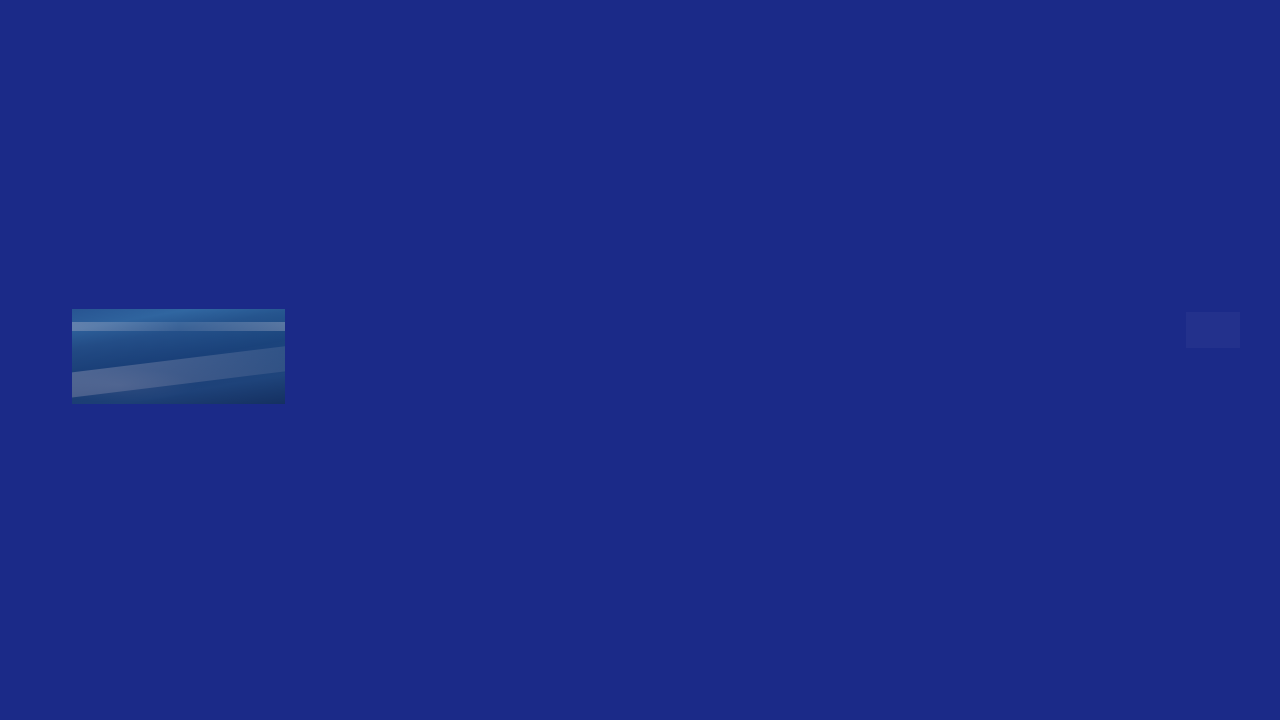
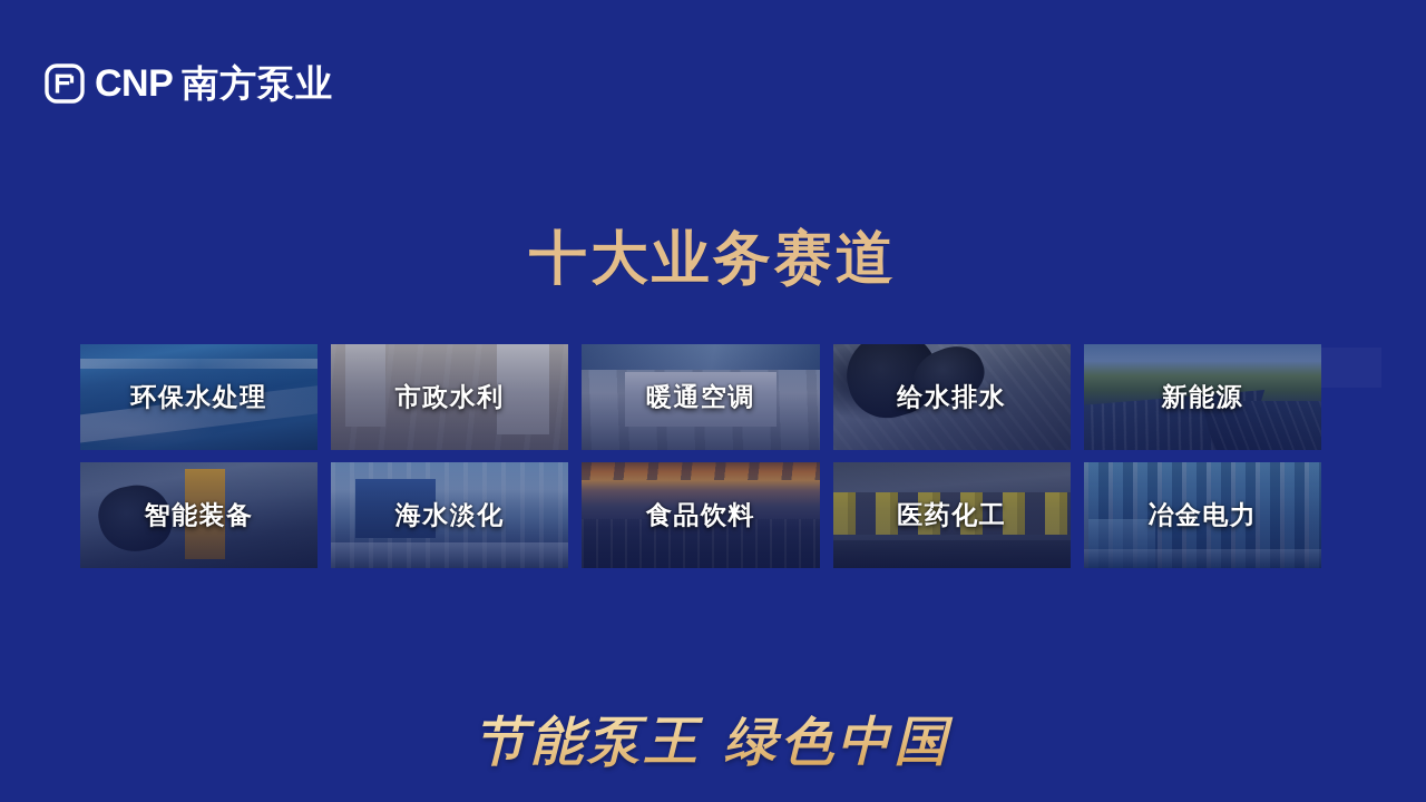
+ CNP
+ 南方泵业
+ 十大业务赛道
+ 环保水处理
+ 市政水利
+ 暖通空调
+ 给水排水
+ 新能源
+ 智能装备
+ 海水淡化
+ 食品饮料
+ 医药化工
+ 冶金电力
+ 节能泵王 绿色中国
